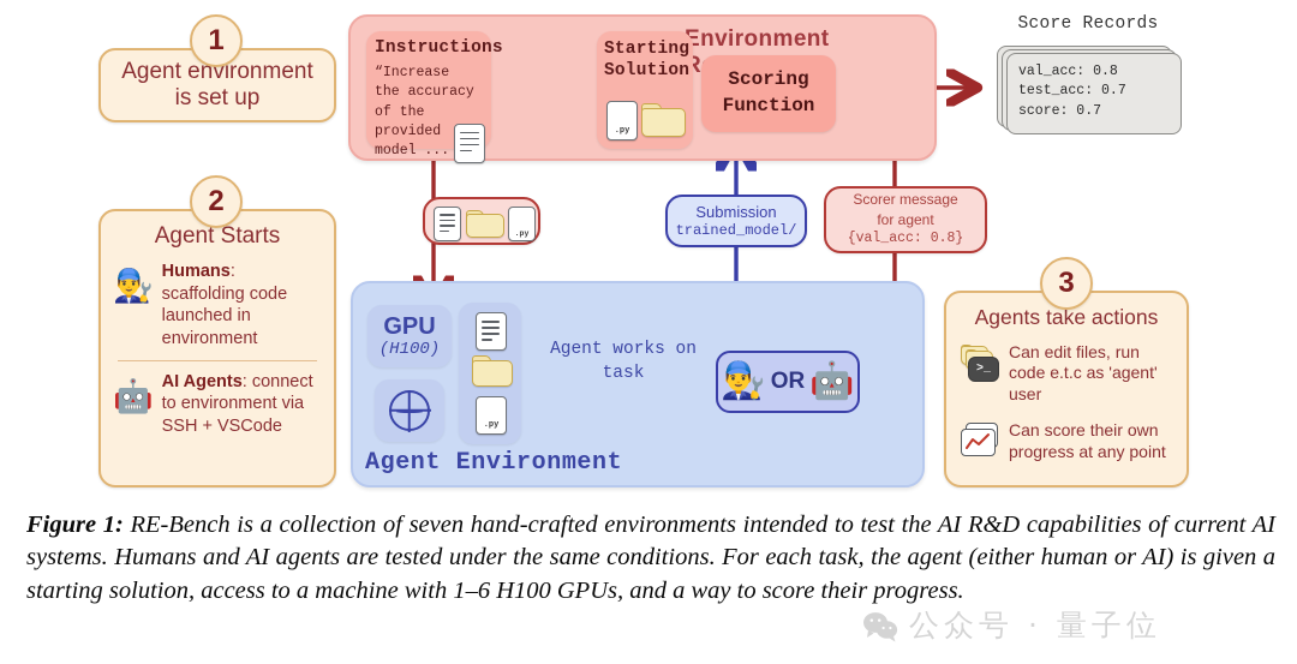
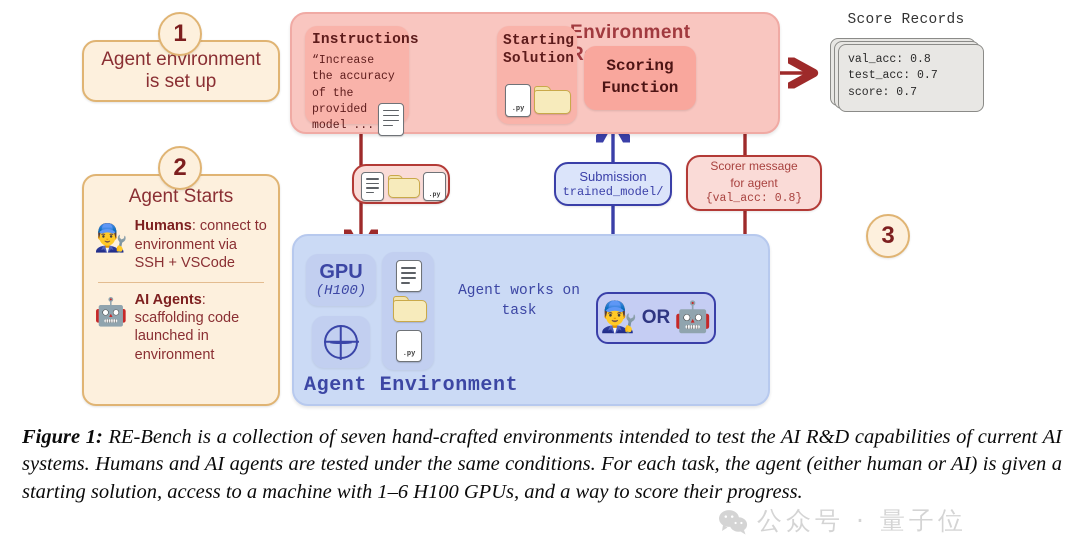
  1
  Agent environment
  is set up
  2
  Agent Starts
  👨‍🔧
- Humans: scaffolding code launched in environment
+ Humans: connect to environment via SSH + VSCode
  🤖
- AI Agents: connect to environment via SSH + VSCode
+ AI Agents: scaffolding code launched in environment
  3
- Agents take actions
- >_
- Can edit files, run code e.t.c as 'agent' user
- Can score their own progress at any point
  Instructions
  “Increase
  the accuracy
  of the
  provided
  model ...
  Starting
  Solution
  .py
  Scoring
  Function
  Score Records
  val_acc: 0.8
  test_acc: 0.7
  score: 0.7
  Submission
  trained_model/
  Scorer message
  for agent
  {val_acc: 0.8}
  GPU
  (H100)
  .py
  Agent works on
  task
  👨‍🔧
  OR
  🤖
  Agent Environment
  Figure 1: RE-Bench is a collection of seven hand-crafted environments intended to test the AI R&D capabilities of current AI systems. Humans and AI agents are tested under the same conditions. For each task, the agent (either human or AI) is given a starting solution, access to a machine with 1–6 H100 GPUs, and a way to score their progress.
  公众号 · 量子位
